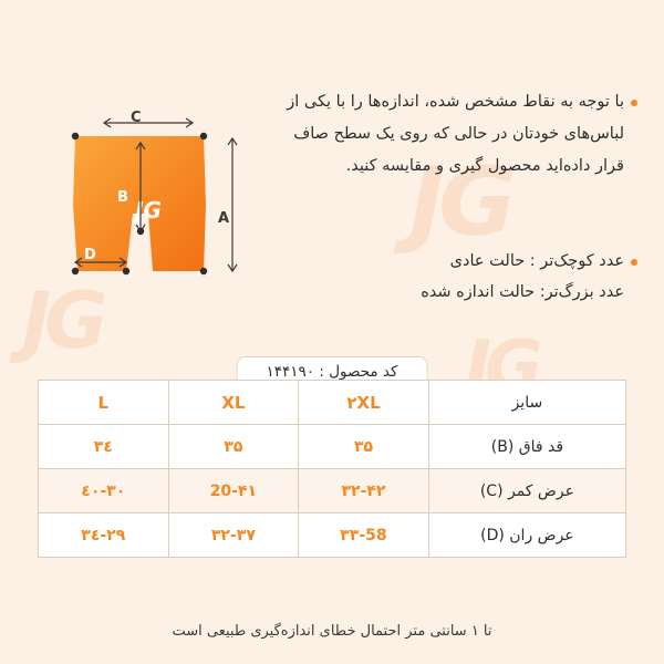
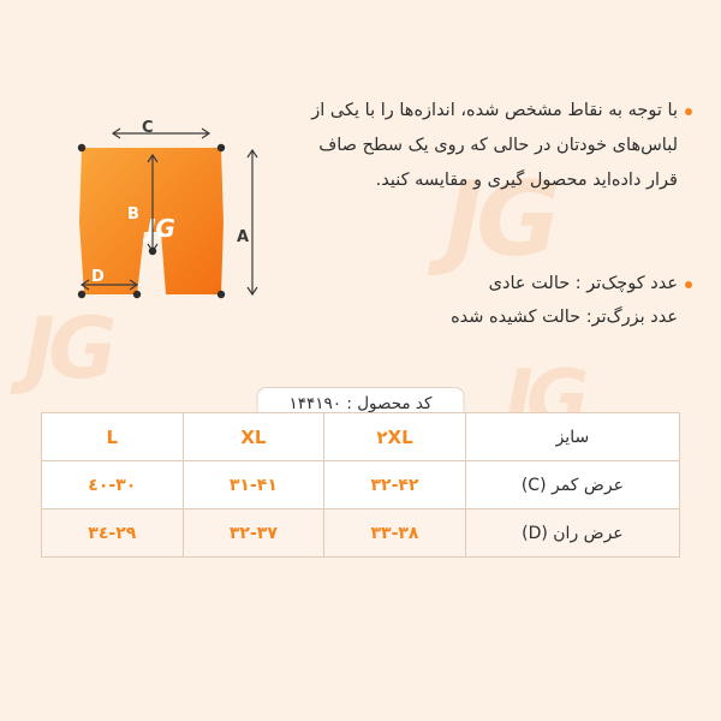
  JG
  JG
  JG
  با توجه به نقاط مشخص شده، اندازه‌ها را با یکی از لباس‌های خودتان در حالی که روی یک سطح صاف قرار داده‌اید محصول گیری و مقایسه کنید.
  عدد کوچک‌تر : حالت عادی
- عدد بزرگ‌تر: حالت اندازه شده
+ عدد بزرگ‌تر: حالت کشیده شده
  JG
  C
  B
  A
  D
  کد محصول : ۱۴۴۱۹۰
  سایز	۲XL	XL	L
- قد فاق (B)	۳۵	۳۵	٣٤
- عرض کمر (C)	۳۲-۴۲	20-۴۱	۳۰-٤۰
+ عرض کمر (C)	۳۲-۴۲	۳۱-۴۱	۳۰-٤۰
- عرض ران (D)	۳۳-58	۳۲-۳۷	۲۹-٣٤
+ عرض ران (D)	۳۳-۳۸	۳۲-۳۷	۲۹-٣٤
- تا ۱ سانتی متر احتمال خطای اندازه‌گیری طبیعی است
